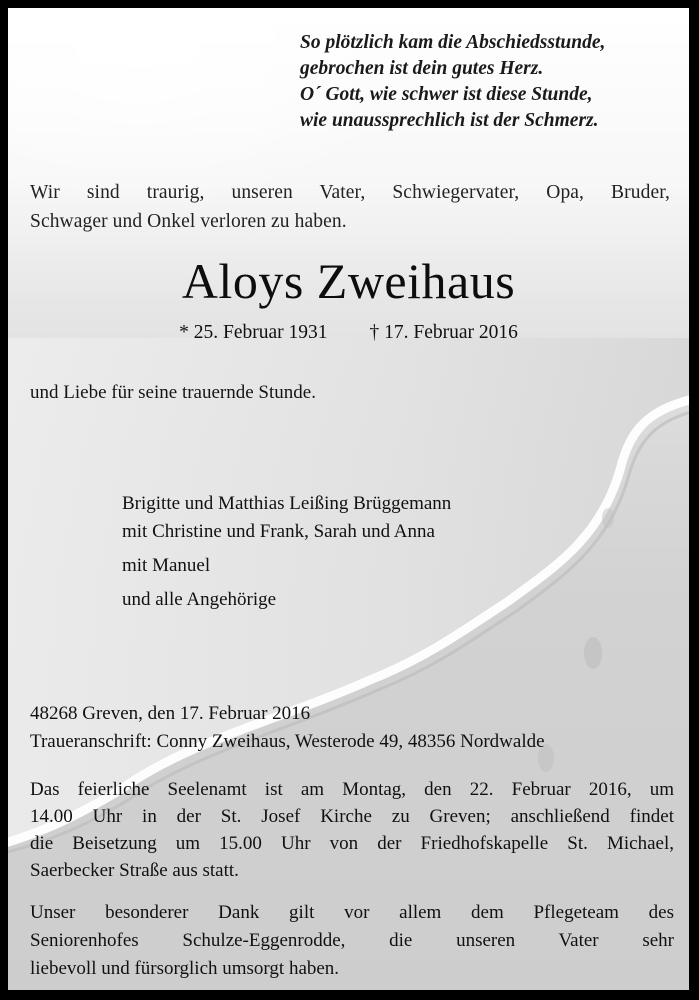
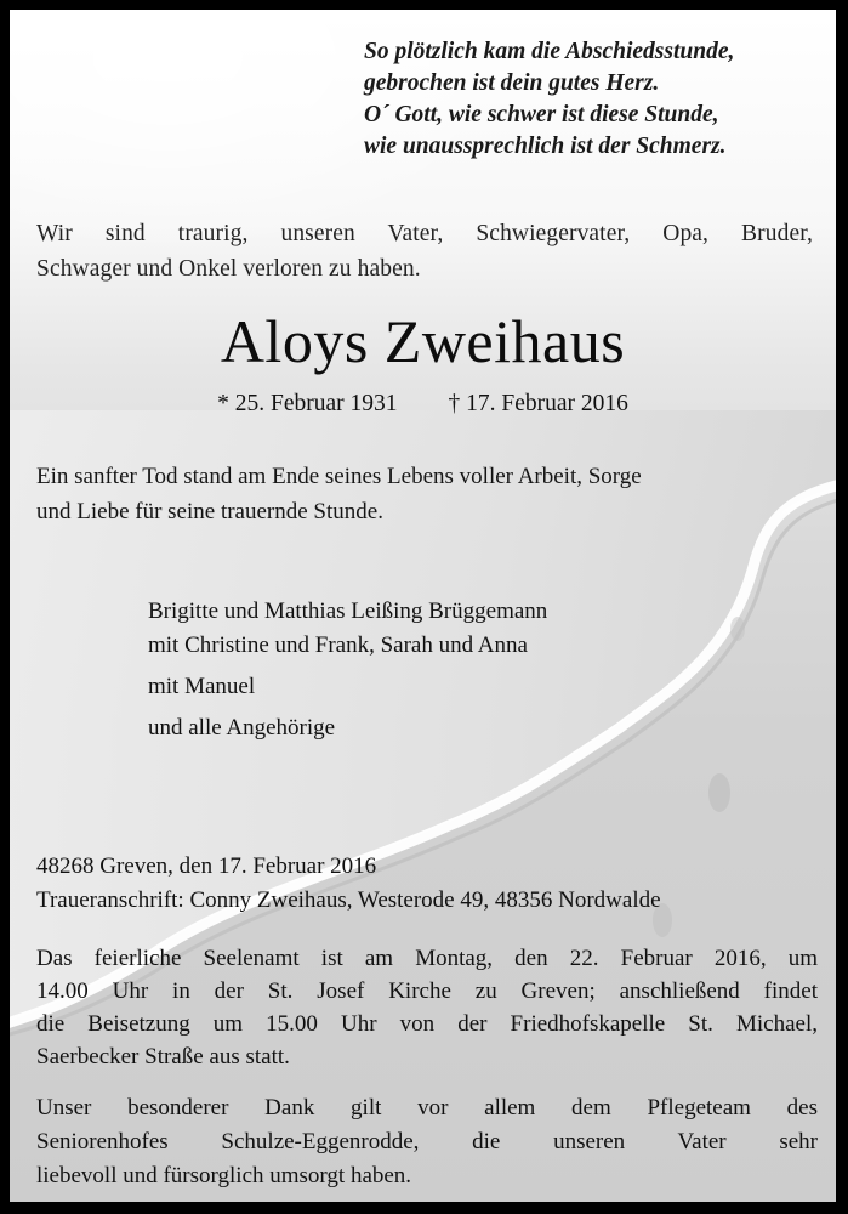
  So plötzlich kam die Abschiedsstunde,
  gebrochen ist dein gutes Herz.
  O´ Gott, wie schwer ist diese Stunde,
  wie unaussprechlich ist der Schmerz.
  Wir sind traurig, unseren Vater, Schwiegervater, Opa, Bruder,
  Schwager und Onkel verloren zu haben.
  Aloys Zweihaus
  * 25. Februar 1931 † 17. Februar 2016
+ Ein sanfter Tod stand am Ende seines Lebens voller Arbeit, Sorge
  und Liebe für seine trauernde Stunde.
  Brigitte und Matthias Leißing Brüggemann
  mit Christine und Frank, Sarah und Anna
  mit Manuel
  und alle Angehörige
  48268 Greven, den 17. Februar 2016
  Traueranschrift: Conny Zweihaus, Westerode 49, 48356 Nordwalde
  Das feierliche Seelenamt ist am Montag, den 22. Februar 2016, um
  14.00 Uhr in der St. Josef Kirche zu Greven; anschließend findet
  die Beisetzung um 15.00 Uhr von der Friedhofskapelle St. Michael,
  Saerbecker Straße aus statt.
  Unser besonderer Dank gilt vor allem dem Pflegeteam des
  Seniorenhofes Schulze-Eggenrodde, die unseren Vater sehr
  liebevoll und fürsorglich umsorgt haben.
